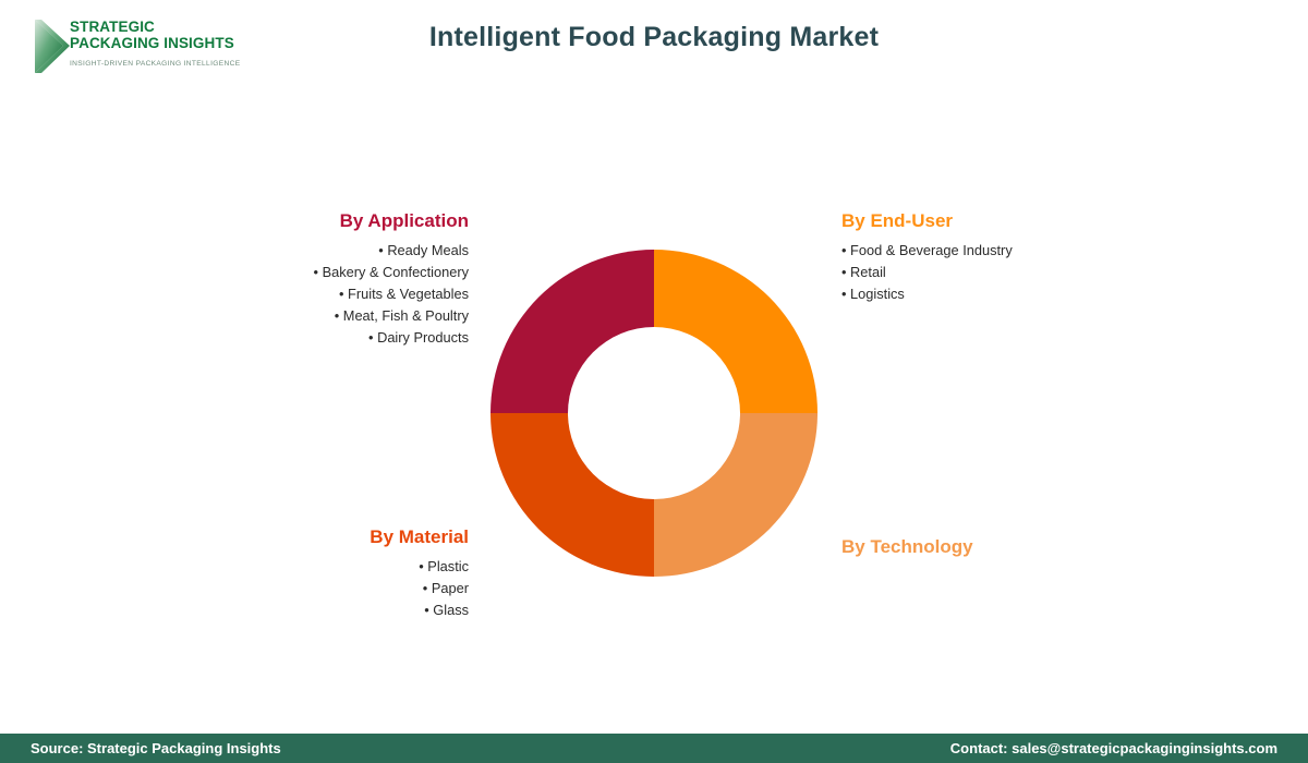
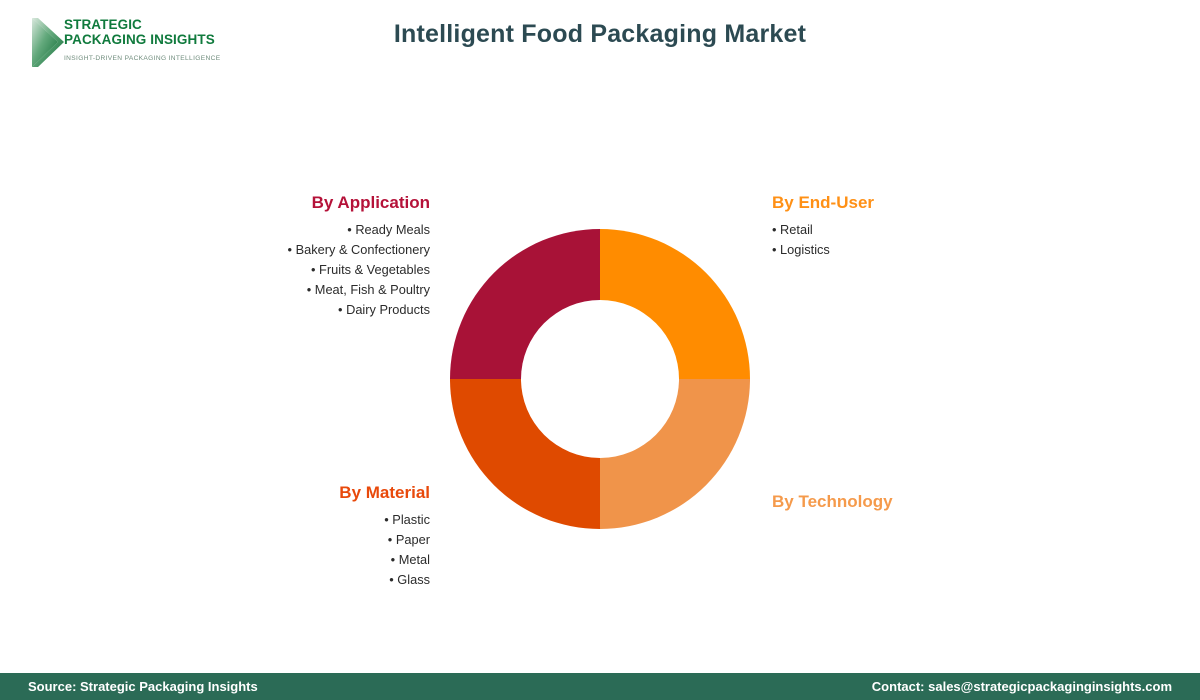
  STRATEGIC
  PACKAGING INSIGHTS
  Intelligent Food Packaging Market
  By Application
  Ready Meals
  Bakery & Confectionery
  Fruits & Vegetables
  Meat, Fish & Poultry
  Dairy Products
  By End-User
- Food & Beverage Industry
  Retail
  Logistics
  By Material
  Plastic
  Paper
+ Metal
  Glass
  By Technology
  Source: Strategic Packaging Insights
  Contact: sales@strategicpackaginginsights.com
